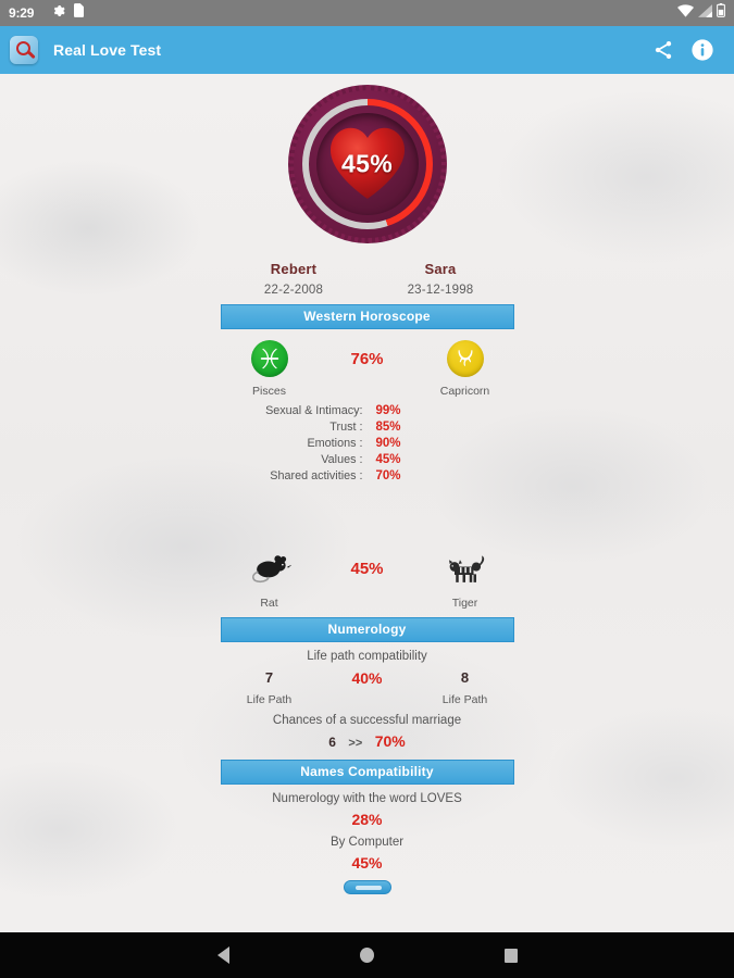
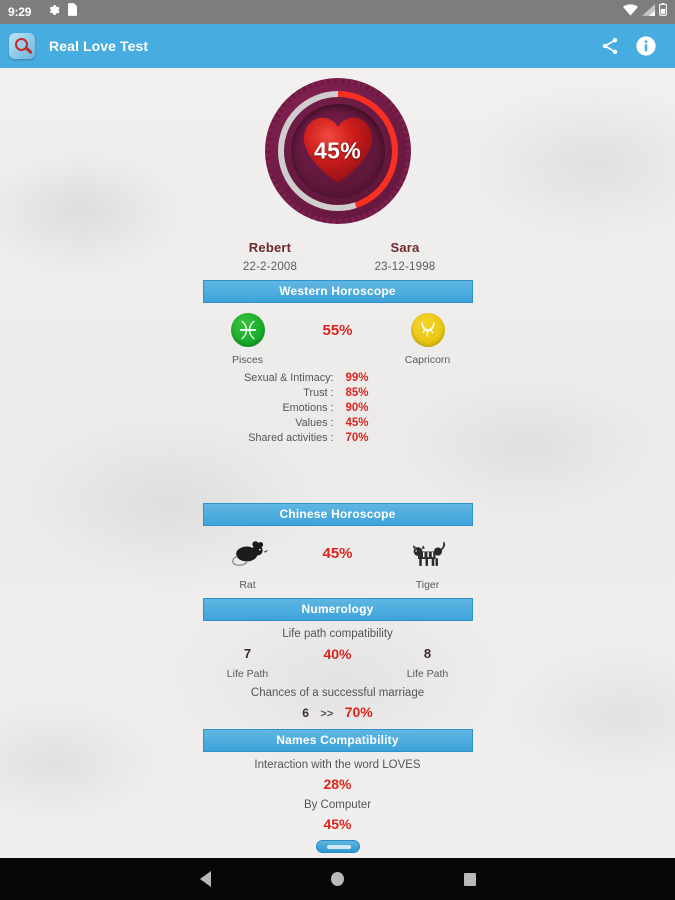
  9:29
  Real Love Test
  45%
  Rebert
  22-2-2008
  Sara
  23-12-1998
  Western Horoscope
  Pisces
- 76%
+ 55%
  Capricorn
  Sexual & Intimacy:
  99%
  Trust :
  85%
  Emotions :
  90%
  Values :
  45%
  Shared activities :
  70%
+ Chinese Horoscope
  Rat
  45%
  Tiger
  Numerology
  Life path compatibility
  7
  Life Path
  40%
  8
  Life Path
  Chances of a successful marriage
  6 >> 70%
  Names Compatibility
- Numerology with the word LOVES
+ Interaction with the word LOVES
  28%
  By Computer
  45%
